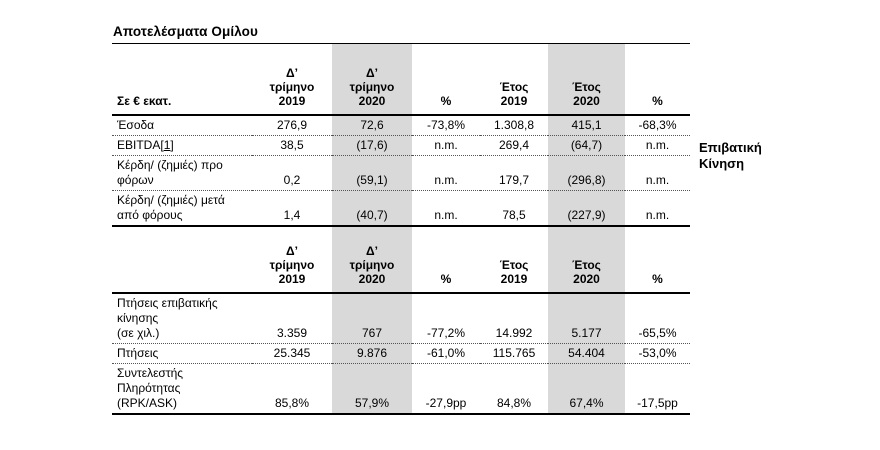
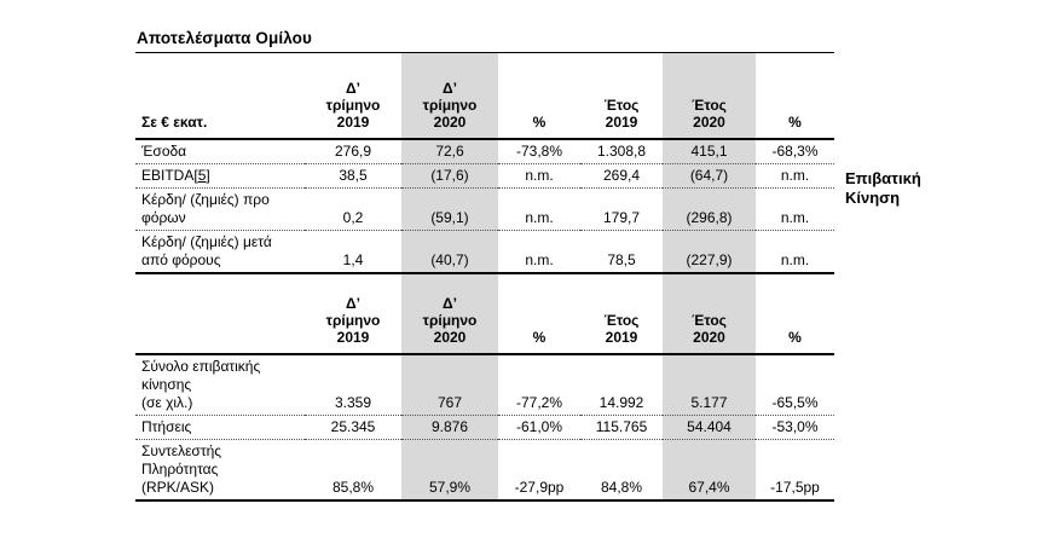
  Αποτελέσματα Ομίλου
  Σε € εκατ.	Δ’ τρίμηνο 2019	Δ’ τρίμηνο 2020	%	Έτος 2019	Έτος 2020	%
  Έσοδα	276,9	72,6	-73,8%	1.308,8	415,1	-68,3%
- EBITDA[1]	38,5	(17,6)	n.m.	269,4	(64,7)	n.m.
+ EBITDA[5]	38,5	(17,6)	n.m.	269,4	(64,7)	n.m.
  Κέρδη/ (ζημιές) προ φόρων	0,2	(59,1)	n.m.	179,7	(296,8)	n.m.
  Κέρδη/ (ζημιές) μετά από φόρους	1,4	(40,7)	n.m.	78,5	(227,9)	n.m.
  	Δ’ τρίμηνο 2019	Δ’ τρίμηνο 2020	%	Έτος 2019	Έτος 2020	%
- Πτήσεις επιβατικής κίνησης (σε χιλ.)	3.359	767	-77,2%	14.992	5.177	-65,5%
+ Σύνολο επιβατικής κίνησης (σε χιλ.)	3.359	767	-77,2%	14.992	5.177	-65,5%
  Πτήσεις	25.345	9.876	-61,0%	115.765	54.404	-53,0%
  Συντελεστής Πληρότητας (RPK/ASK)	85,8%	57,9%	-27,9pp	84,8%	67,4%	-17,5pp
  Επιβατική
  Κίνηση
